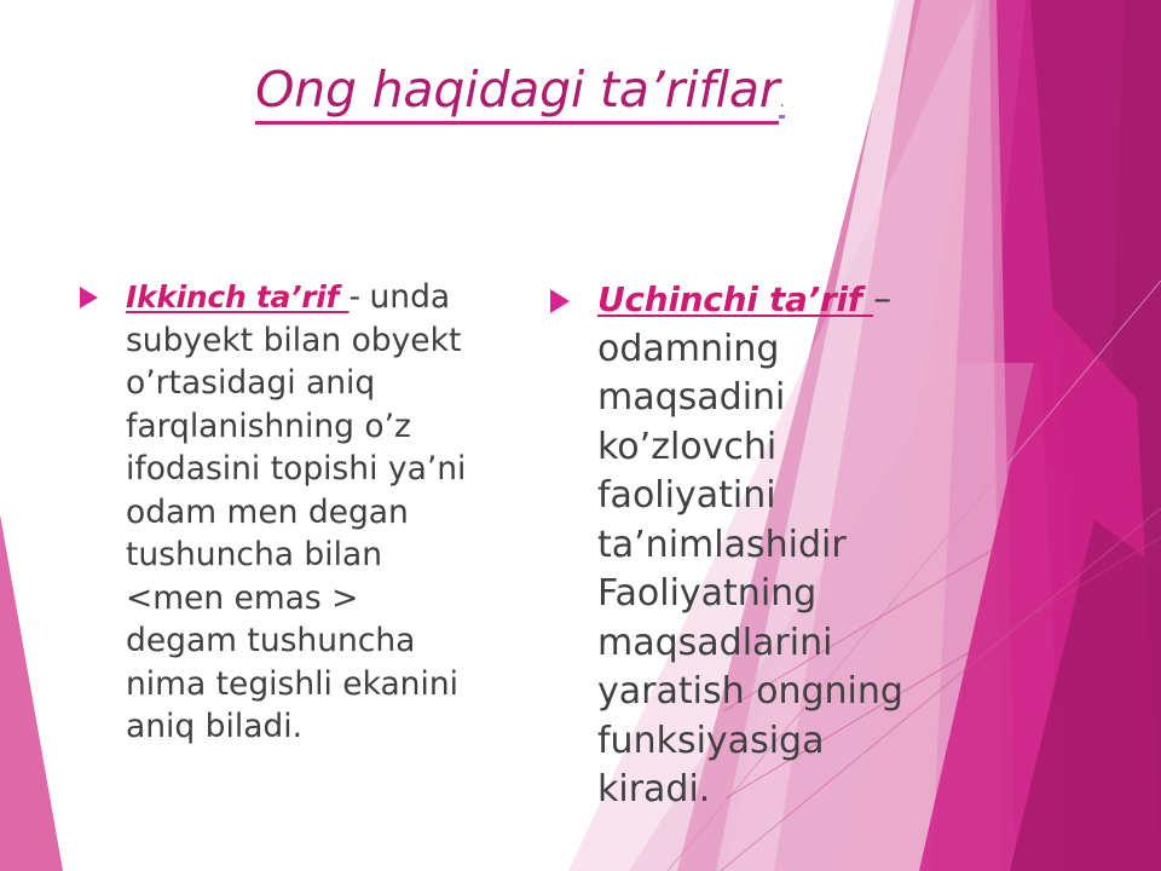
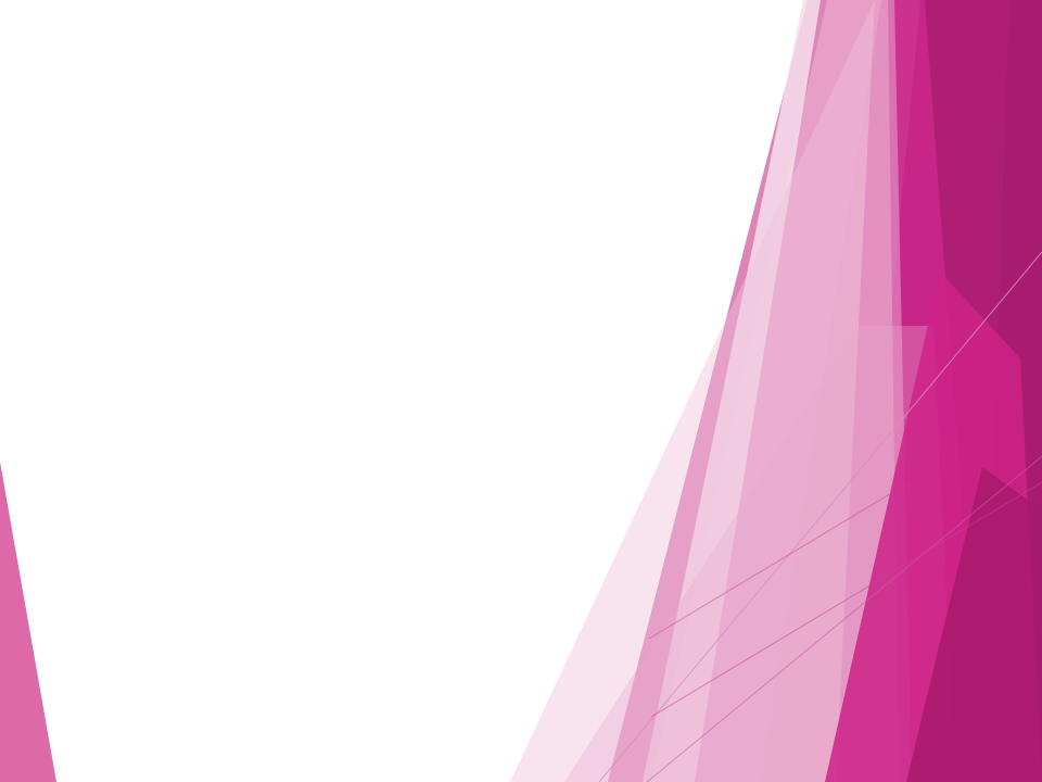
- Ong haqidagi ta’riflar.
- Ikkinch ta’rif - unda subyekt bilan obyekt o’rtasidagi aniq farqlanishning o’z ifodasini topishi ya’ni odam men degan tushuncha bilan <men emas > degam tushuncha nima tegishli ekanini aniq biladi.
- Uchinchi ta’rif – odamning maqsadini ko’zlovchi faoliyatini ta’nimlashidir Faoliyatning maqsadlarini yaratish ongning funksiyasiga kiradi.
